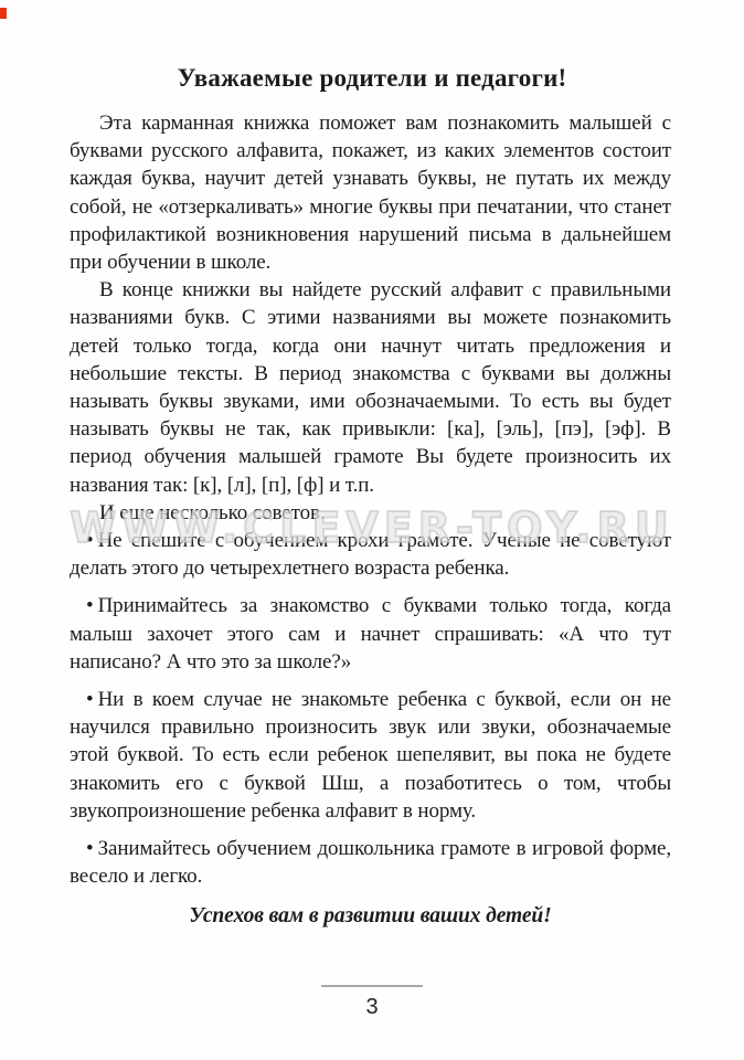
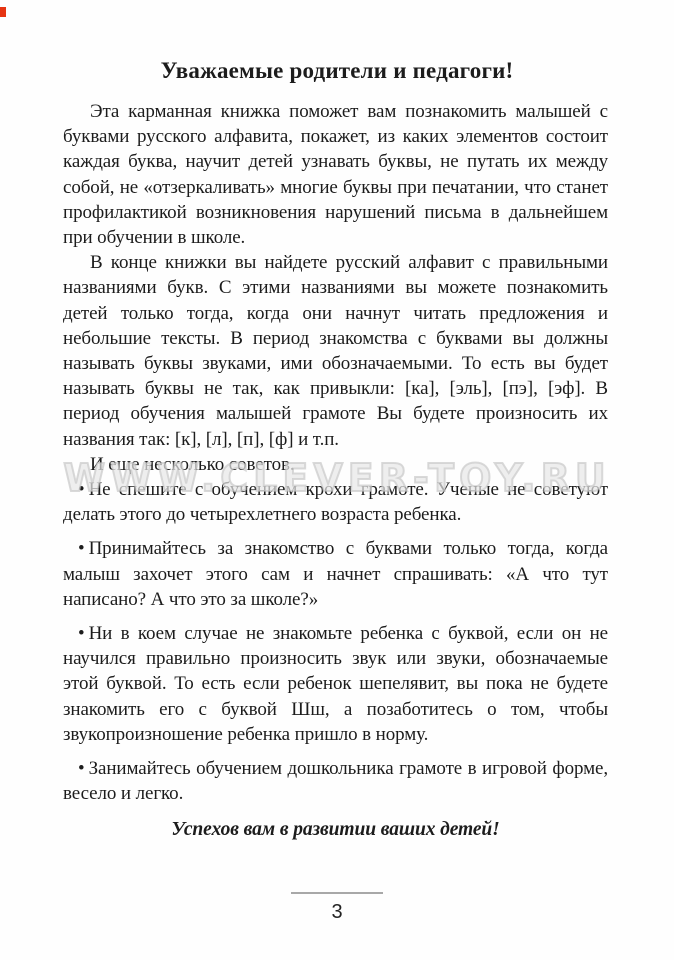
  Уважаемые родители и педагоги!
  Эта карманная книжка поможет вам познакомить малышей с буквами русского алфавита, покажет, из каких элементов состоит каждая буква, научит детей узнавать буквы, не путать их между собой, не «отзеркаливать» многие буквы при печатании, что станет профилактикой возникновения нарушений письма в дальнейшем при обучении в школе.
  В конце книжки вы найдете русский алфавит с правильными названиями букв. С этими названиями вы можете познакомить детей только тогда, когда они начнут читать предложения и небольшие тексты. В период знакомства с буквами вы должны называть буквы звуками, ими обозначаемыми. То есть вы будет называть буквы не так, как привыкли: [ка], [эль], [пэ], [эф]. В период обучения малышей грамоте Вы будете произносить их названия так: [к], [л], [п], [ф] и т.п.
  И еще несколько советов.
  • Не спешите с обучением крохи грамоте. Ученые не советуют делать этого до четырехлетнего возраста ребенка.
  • Принимайтесь за знакомство с буквами только тогда, когда малыш захочет этого сам и начнет спрашивать: «А что тут написано? А что это за школе?»
- • Ни в коем случае не знакомьте ребенка с буквой, если он не научился правильно произносить звук или звуки, обозначаемые этой буквой. То есть если ребенок шепелявит, вы пока не будете знакомить его с буквой Шш, а позаботитесь о том, чтобы звукопроизношение ребенка алфавит в норму.
+ • Ни в коем случае не знакомьте ребенка с буквой, если он не научился правильно произносить звук или звуки, обозначаемые этой буквой. То есть если ребенок шепелявит, вы пока не будете знакомить его с буквой Шш, а позаботитесь о том, чтобы звукопроизношение ребенка пришло в норму.
  • Занимайтесь обучением дошкольника грамоте в игровой форме, весело и легко.
  Успехов вам в развитии ваших детей!
  WWW.CLEVER-TOY.RU
  3
